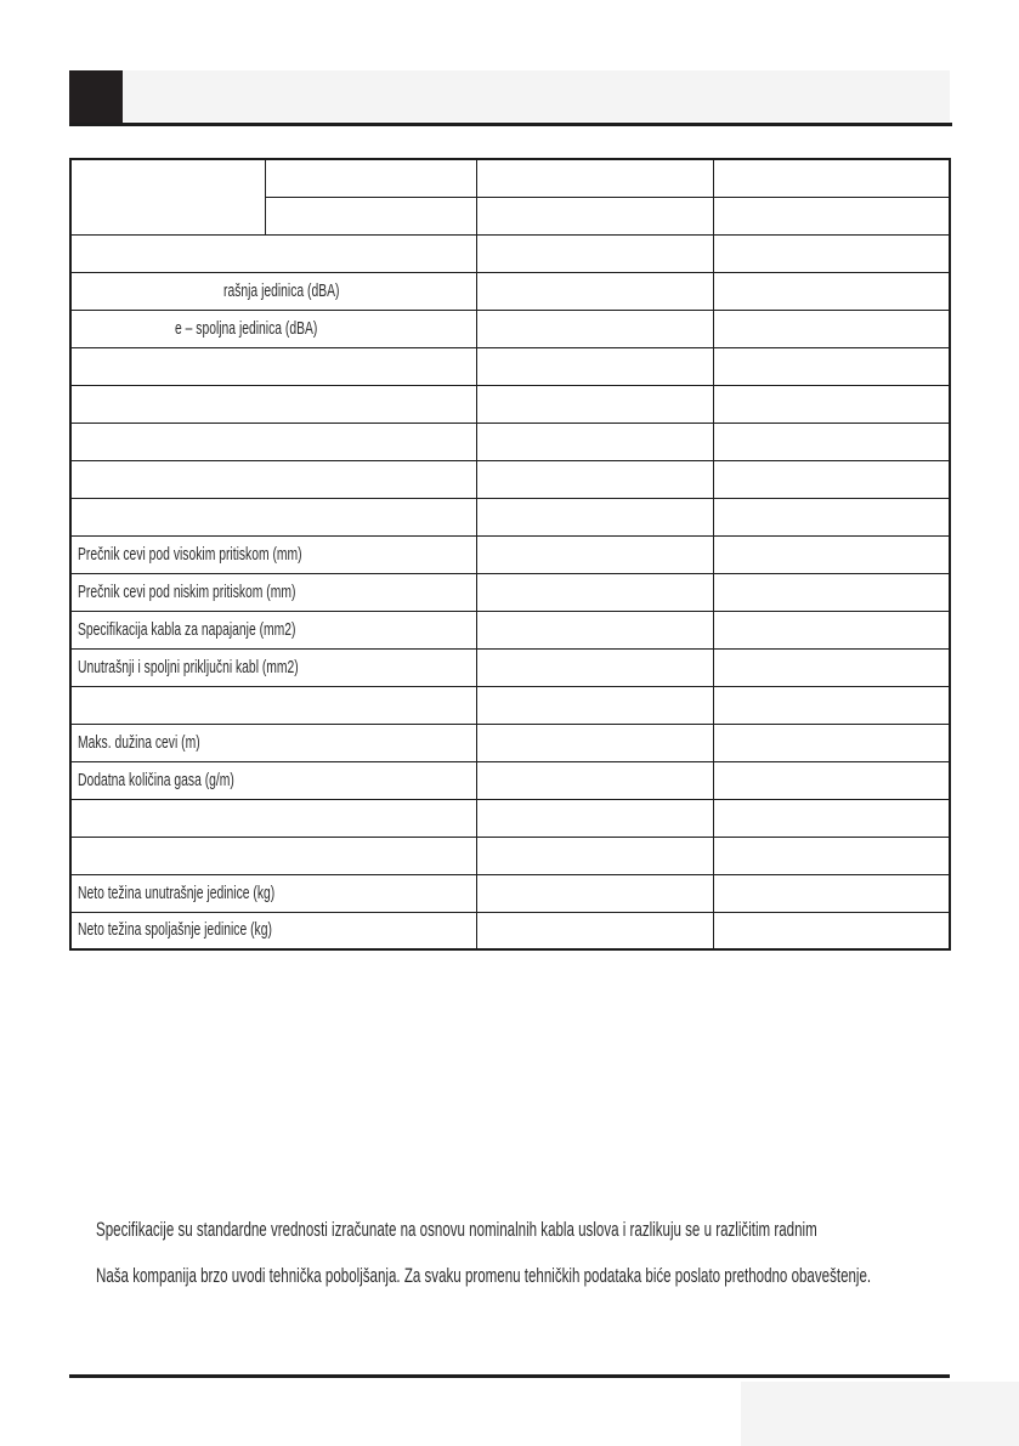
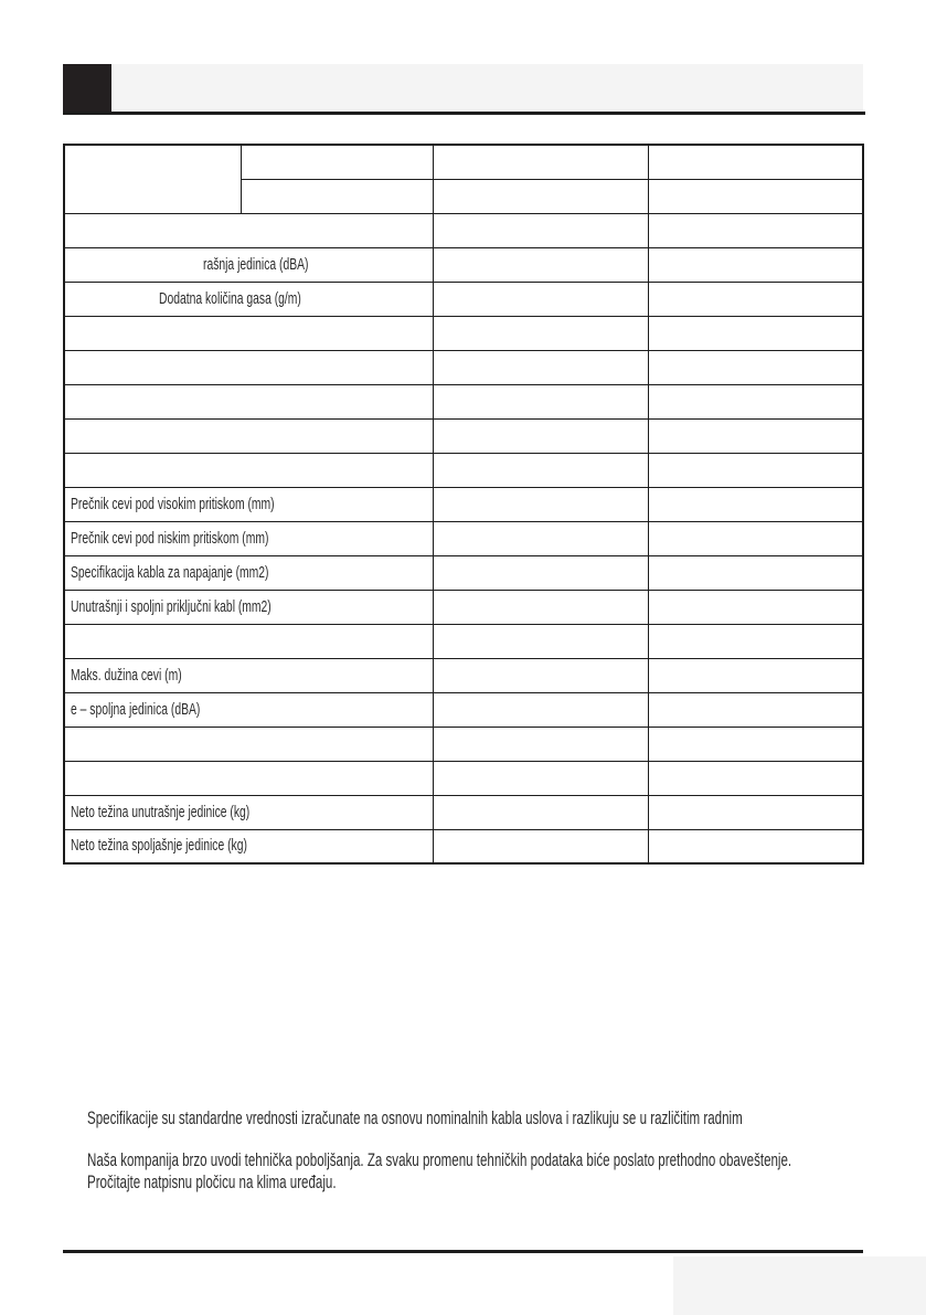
  rašnja jedinica (dBA)
- e – spoljna jedinica (dBA)
+ Dodatna količina gasa (g/m)
  Prečnik cevi pod visokim pritiskom (mm)
  Prečnik cevi pod niskim pritiskom (mm)
  Specifikacija kabla za napajanje (mm2)
  Unutrašnji i spoljni priključni kabl (mm2)
  Maks. dužina cevi (m)
- Dodatna količina gasa (g/m)
+ e – spoljna jedinica (dBA)
  Neto težina unutrašnje jedinice (kg)
  Neto težina spoljašnje jedinice (kg)
  Specifikacije su standardne vrednosti izračunate na osnovu nominalnih kabla uslova i razlikuju se u različitim radnim
  Naša kompanija brzo uvodi tehnička poboljšanja. Za svaku promenu tehničkih podataka biće poslato prethodno obaveštenje.
+ Pročitajte natpisnu pločicu na klima uređaju.
